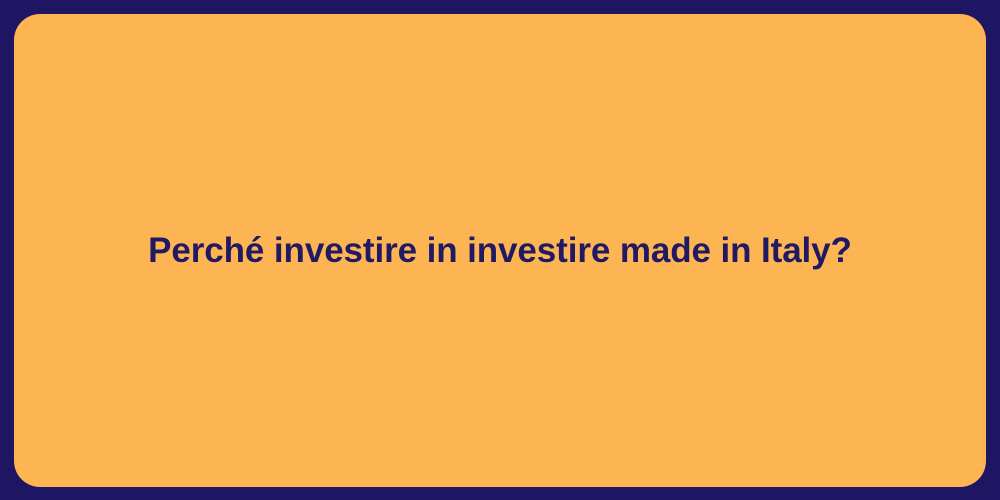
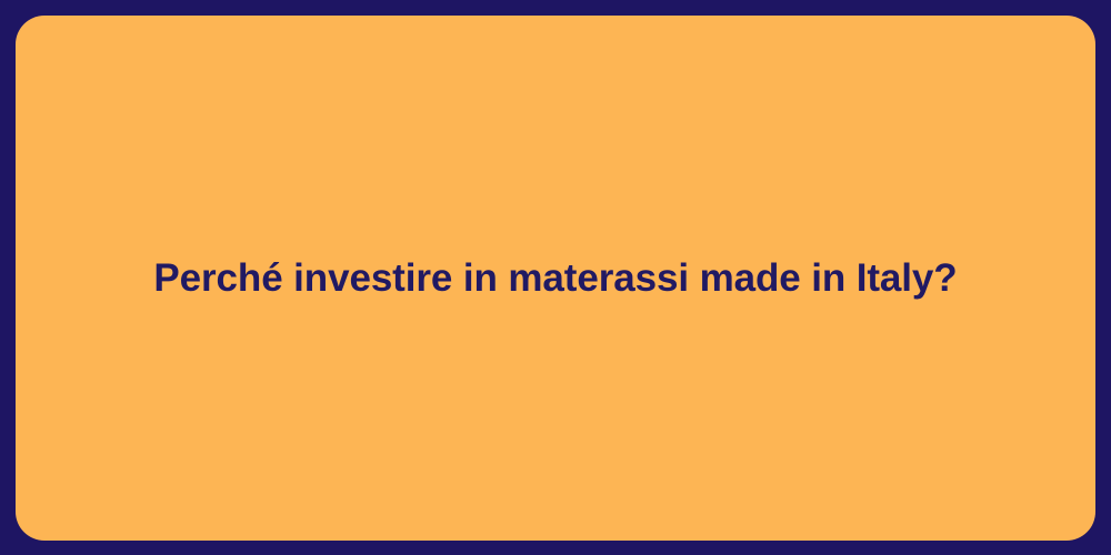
- Perché investire in investire made in Italy?
+ Perché investire in materassi made in Italy?
